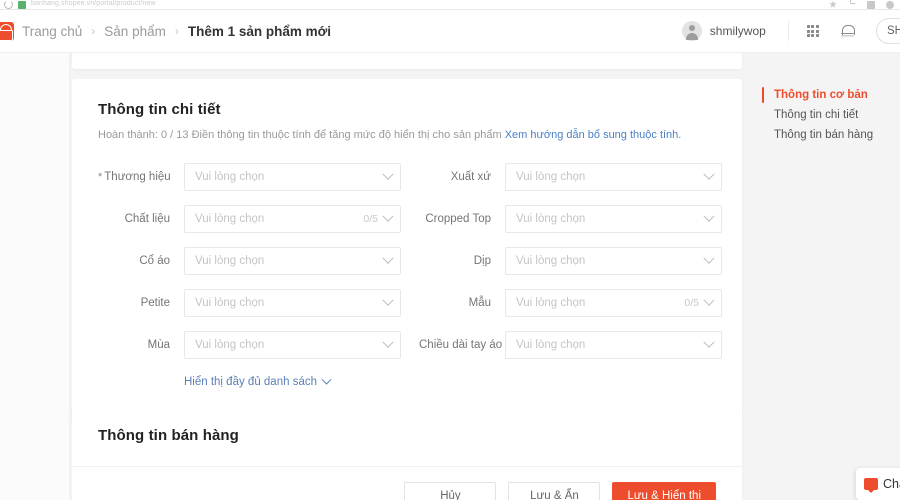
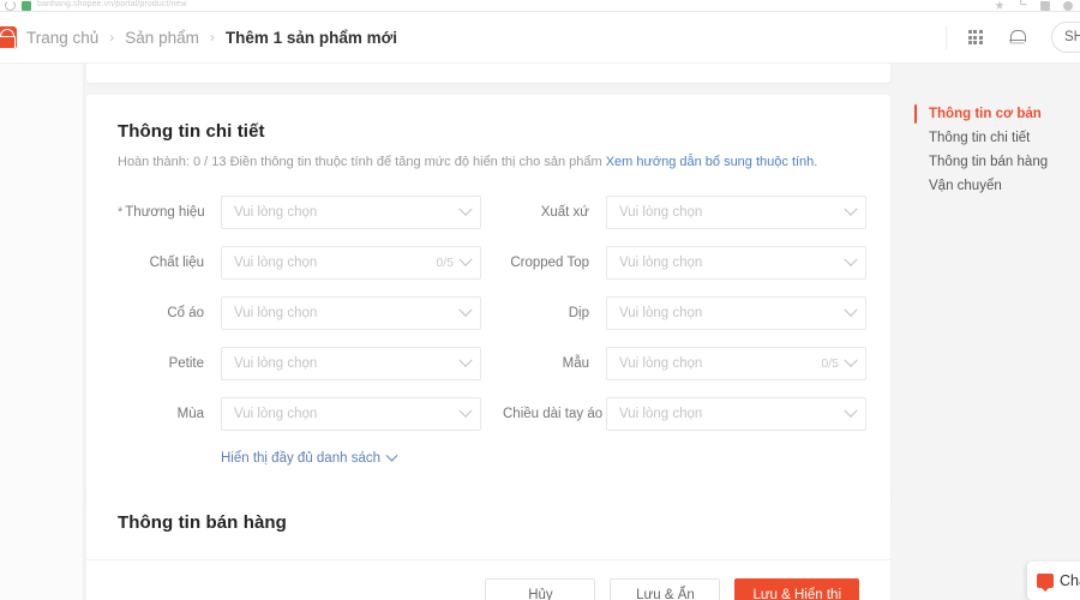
  Trang chủ
  ›
  Sản phẩm
  ›
  Thêm 1 sản phẩm mới
- shmilywop
  SH
  Thông tin chi tiết
  Hoàn thành: 0 / 13 Điền thông tin thuộc tính để tăng mức độ hiển thị cho sản phẩm Xem hướng dẫn bổ sung thuộc tính.
  * Thương hiệu
  Vui lòng chọn
  Xuất xứ
  Vui lòng chọn
  Chất liệu
  Vui lòng chọn
  0/5
  Cropped Top
  Vui lòng chọn
  Cổ áo
  Vui lòng chọn
  Dịp
  Vui lòng chọn
  Petite
  Vui lòng chọn
  Mẫu
  Vui lòng chọn
  0/5
  Mùa
  Vui lòng chọn
  Chiều dài tay áo
  Vui lòng chọn
  Hiển thị đầy đủ danh sách
  Thông tin bán hàng
  Hủy
  Lưu & Ẩn
  Lưu & Hiển thị
  Thông tin cơ bản
  Thông tin chi tiết
  Thông tin bán hàng
+ Vận chuyển
